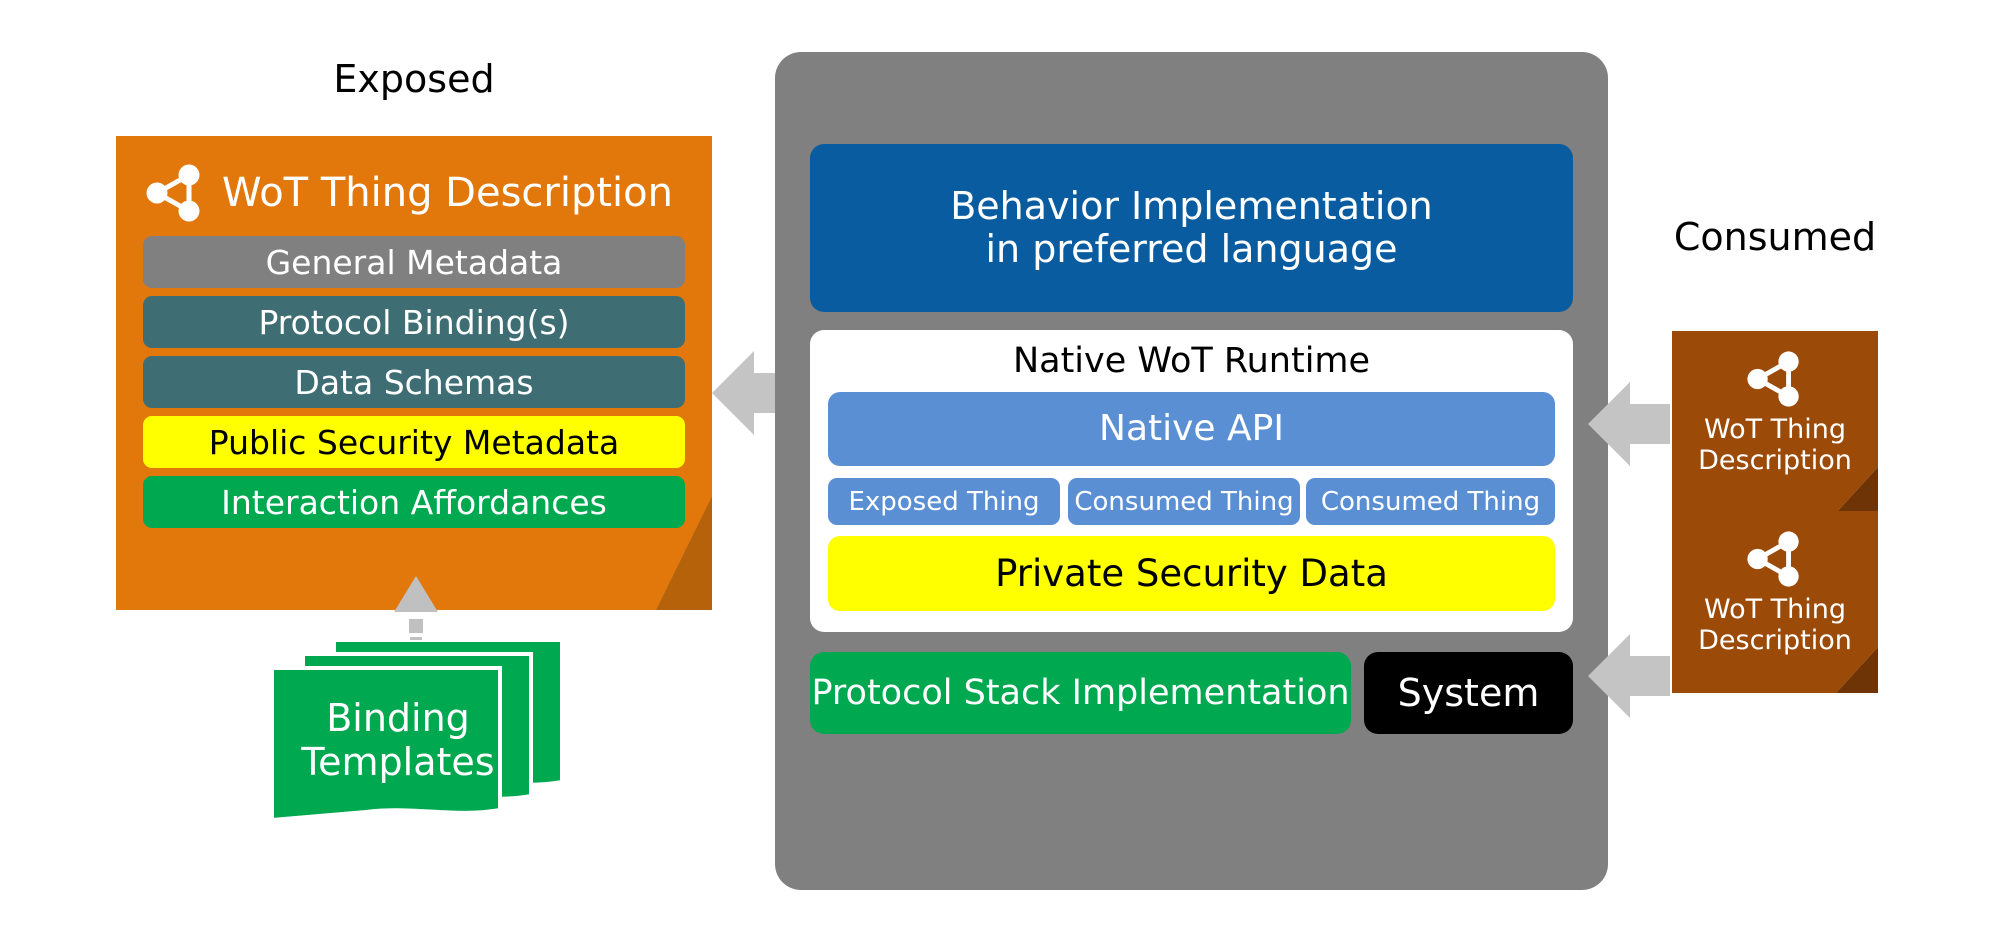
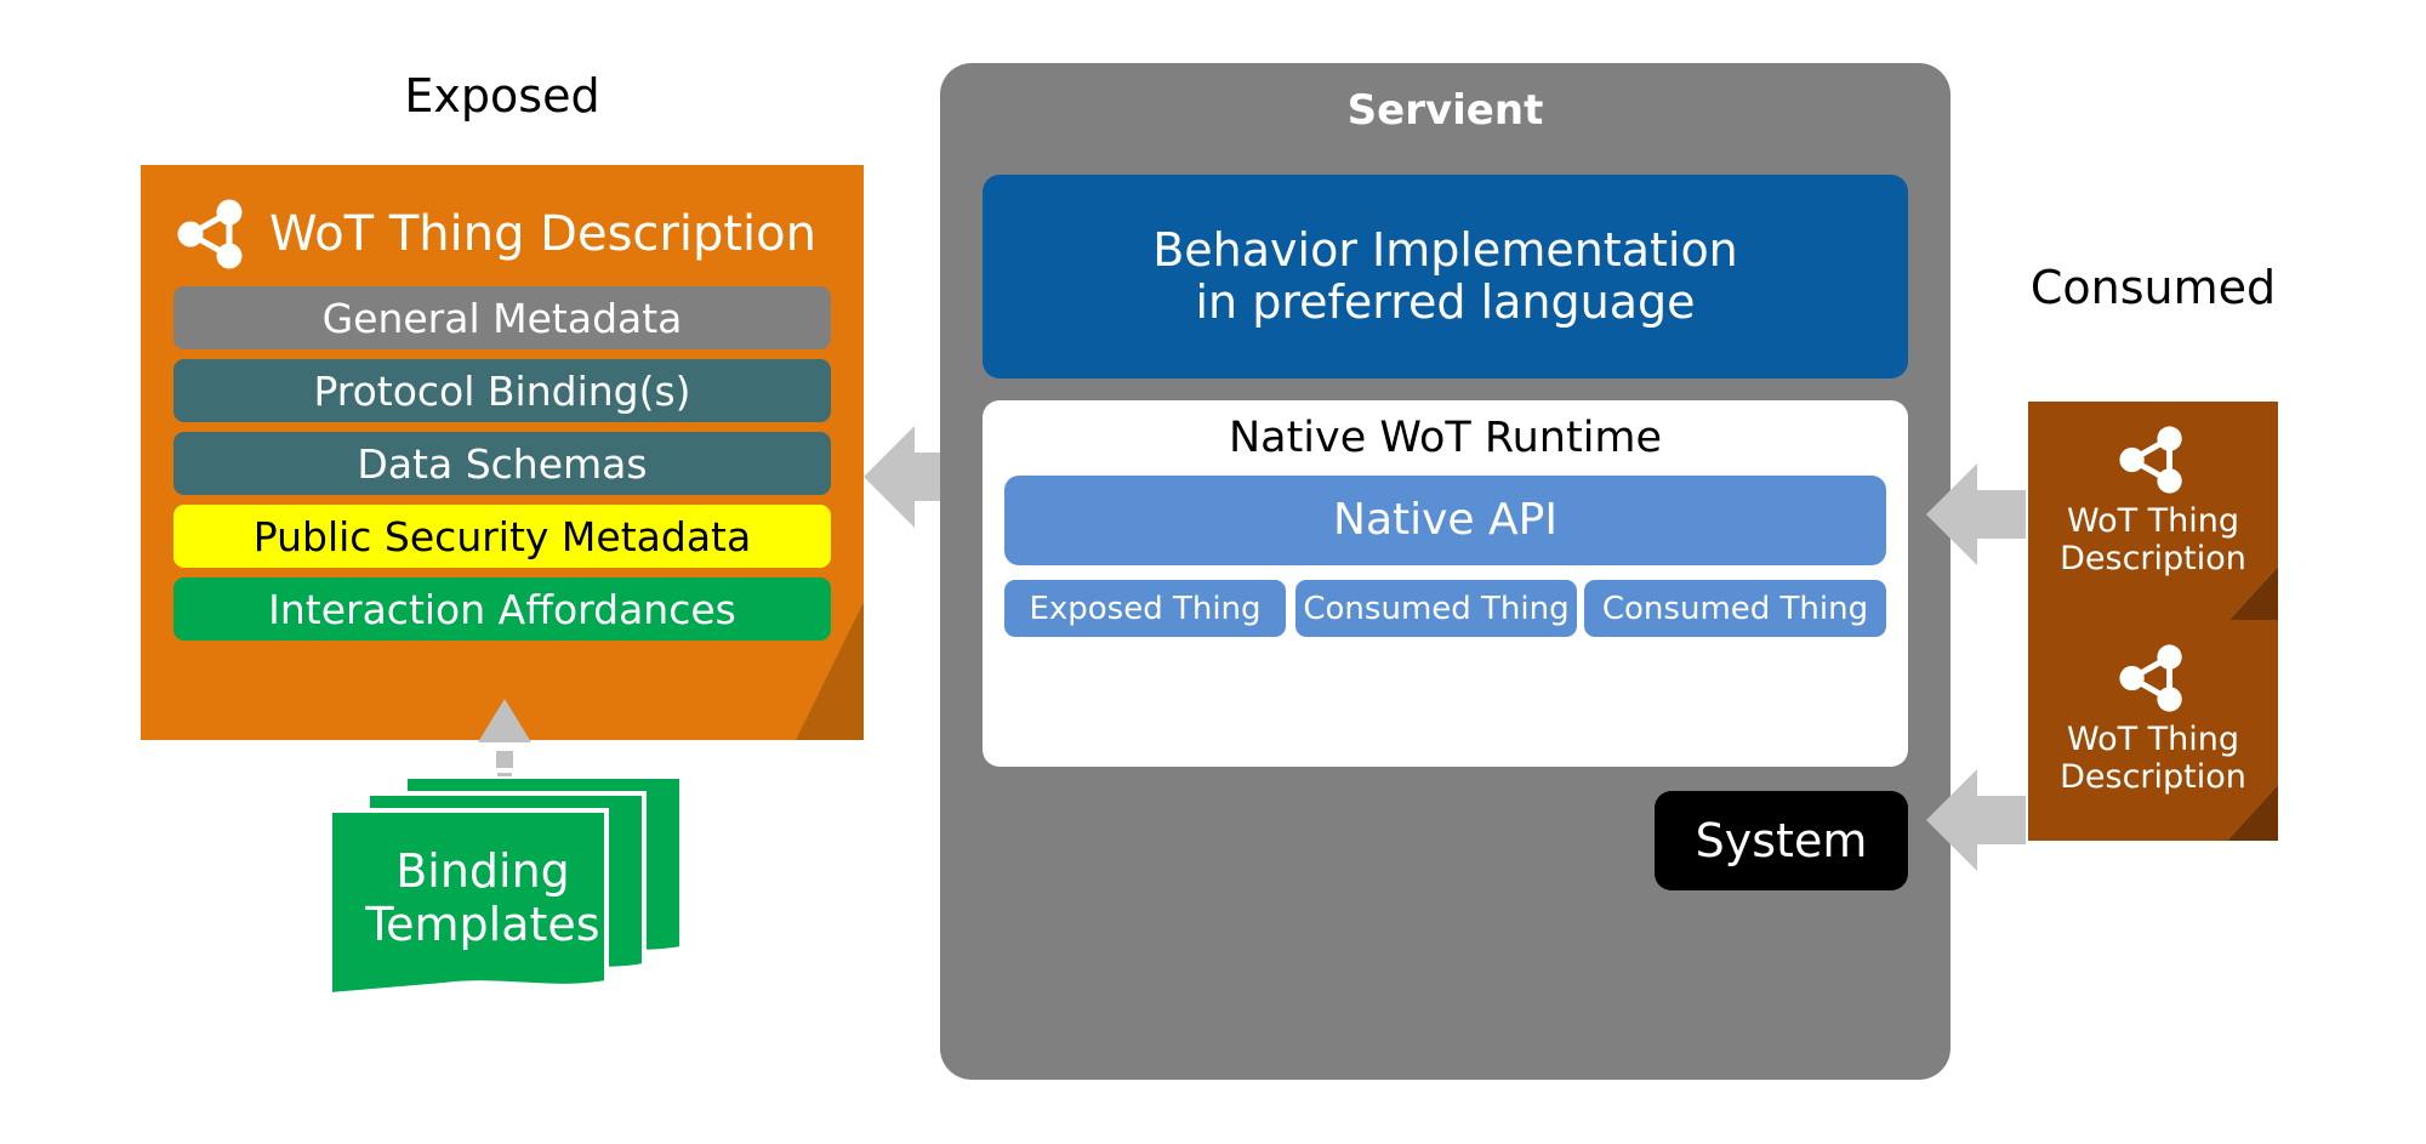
  Exposed
  WoT Thing Description
  General Metadata
  Protocol Binding(s)
  Data Schemas
  Public Security Metadata
  Interaction Affordances
  Binding
  Templates
+ Servient
  Behavior Implementation
  in preferred language
  Native WoT Runtime
  Native API
  Exposed Thing
  Consumed Thing
  Consumed Thing
- Private Security Data
- Protocol Stack Implementation
  System
  Consumed
  WoT Thing
  Description
  WoT Thing
  Description
